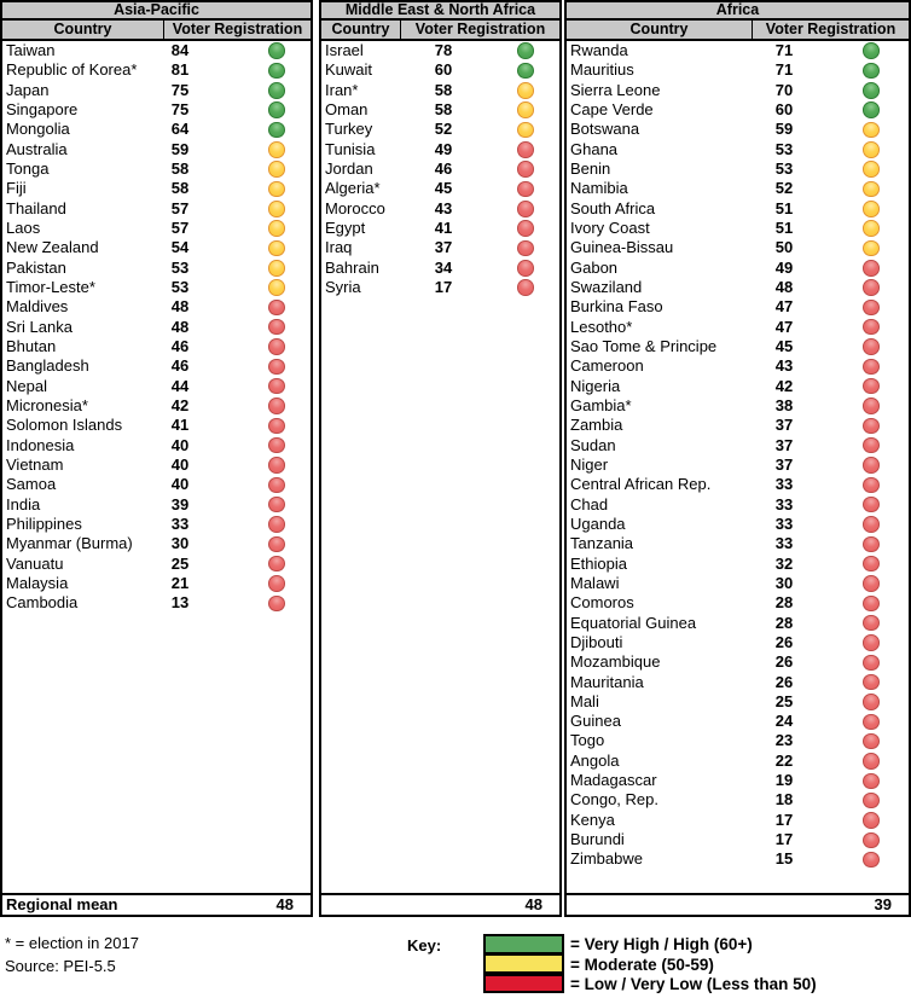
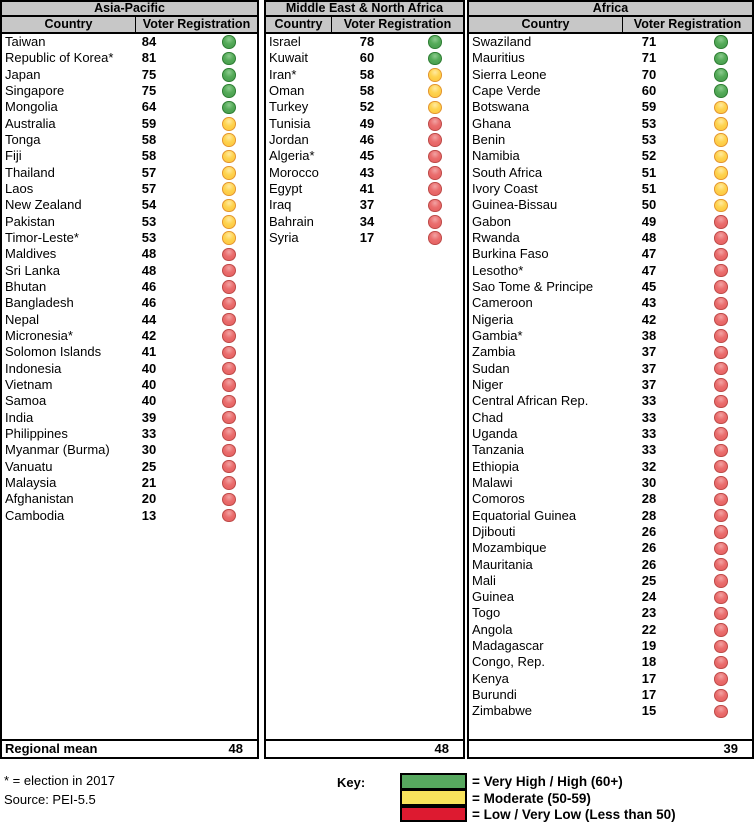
  Asia-Pacific
  Country
  Voter Registration
  Taiwan
  84
  Republic of Korea*
  81
  Japan
  75
  Singapore
  75
  Mongolia
  64
  Australia
  59
  Tonga
  58
  Fiji
  58
  Thailand
  57
  Laos
  57
  New Zealand
  54
  Pakistan
  53
  Timor-Leste*
  53
  Maldives
  48
  Sri Lanka
  48
  Bhutan
  46
  Bangladesh
  46
  Nepal
  44
  Micronesia*
  42
  Solomon Islands
  41
  Indonesia
  40
  Vietnam
  40
  Samoa
  40
  India
  39
  Philippines
  33
  Myanmar (Burma)
  30
  Vanuatu
  25
  Malaysia
  21
+ Afghanistan
+ 20
  Cambodia
  13
  Regional mean
  48
  Middle East & North Africa
  Country
  Voter Registration
  Israel
  78
  Kuwait
  60
  Iran*
  58
  Oman
  58
  Turkey
  52
  Tunisia
  49
  Jordan
  46
  Algeria*
  45
  Morocco
  43
  Egypt
  41
  Iraq
  37
  Bahrain
  34
  Syria
  17
  48
  Africa
  Country
  Voter Registration
- Rwanda
+ Swaziland
  71
  Mauritius
  71
  Sierra Leone
  70
  Cape Verde
  60
  Botswana
  59
  Ghana
  53
  Benin
  53
  Namibia
  52
  South Africa
  51
  Ivory Coast
  51
  Guinea-Bissau
  50
  Gabon
  49
- Swaziland
+ Rwanda
  48
  Burkina Faso
  47
  Lesotho*
  47
  Sao Tome & Principe
  45
  Cameroon
  43
  Nigeria
  42
  Gambia*
  38
  Zambia
  37
  Sudan
  37
  Niger
  37
  Central African Rep.
  33
  Chad
  33
  Uganda
  33
  Tanzania
  33
  Ethiopia
  32
  Malawi
  30
  Comoros
  28
  Equatorial Guinea
  28
  Djibouti
  26
  Mozambique
  26
  Mauritania
  26
  Mali
  25
  Guinea
  24
  Togo
  23
  Angola
  22
  Madagascar
  19
  Congo, Rep.
  18
  Kenya
  17
  Burundi
  17
  Zimbabwe
  15
  39
  * = election in 2017
  Source: PEI-5.5
  Key:
  = Very High / High (60+)
  = Moderate (50-59)
  = Low / Very Low (Less than 50)
